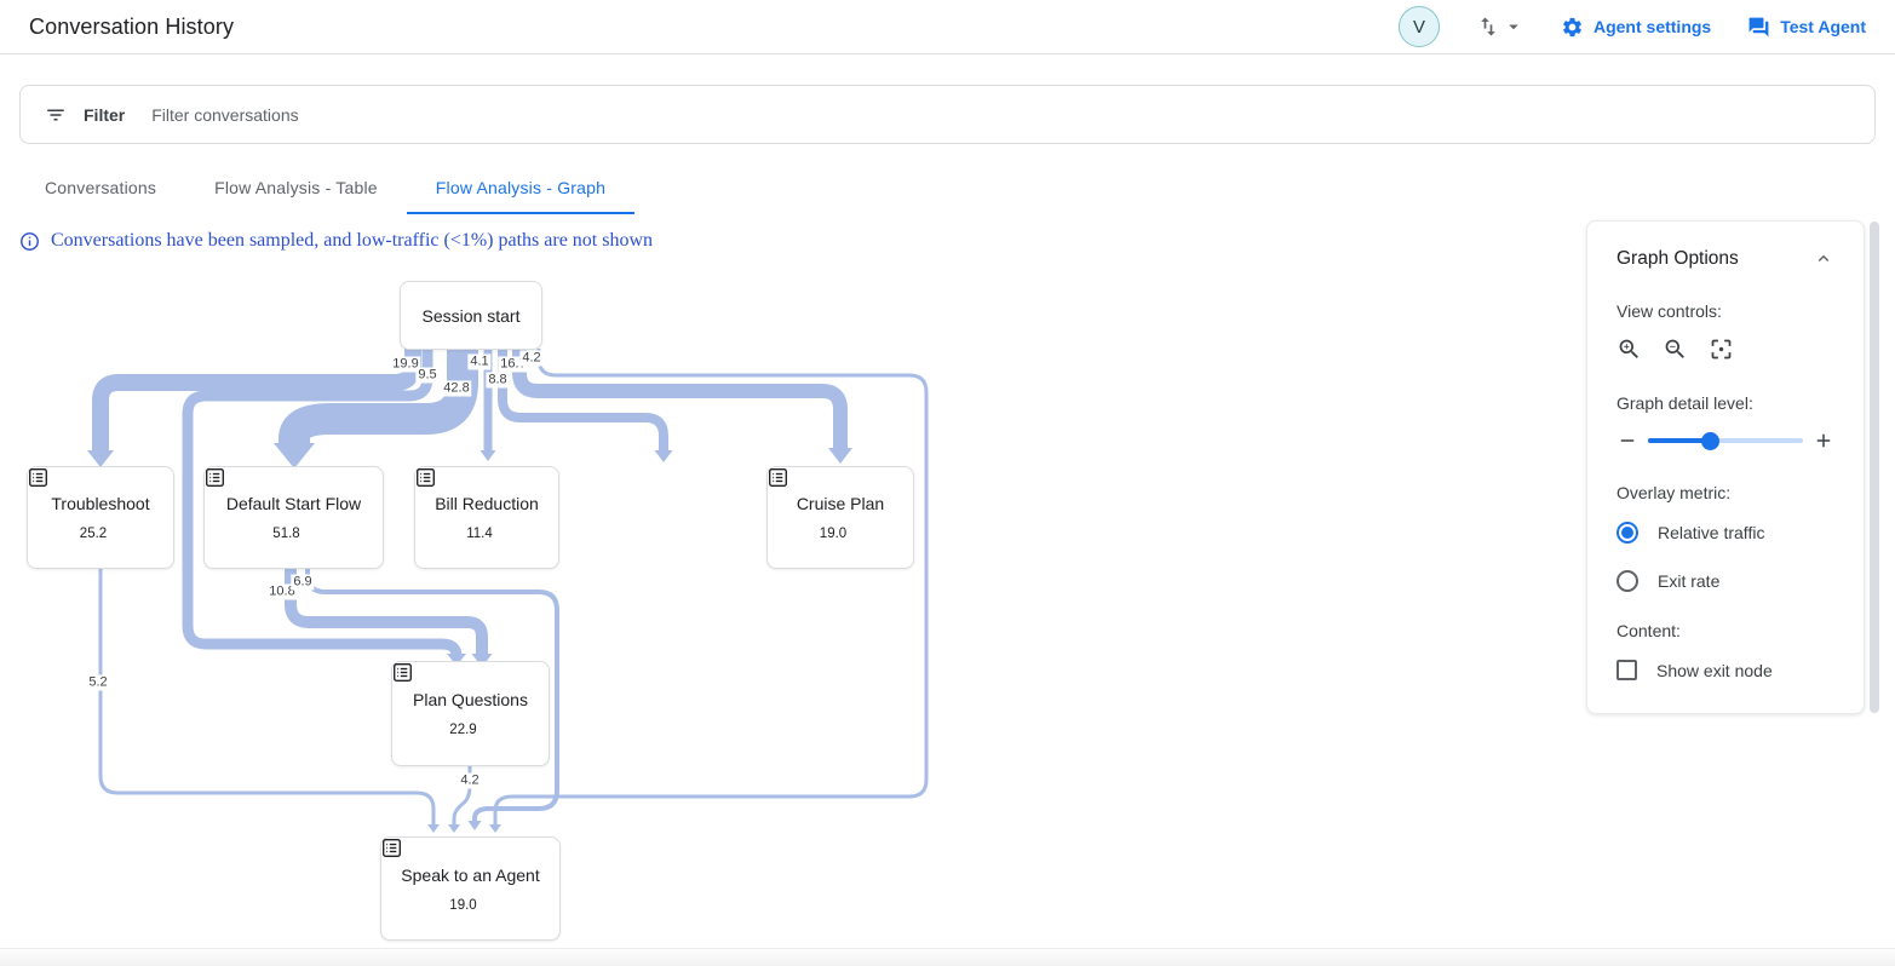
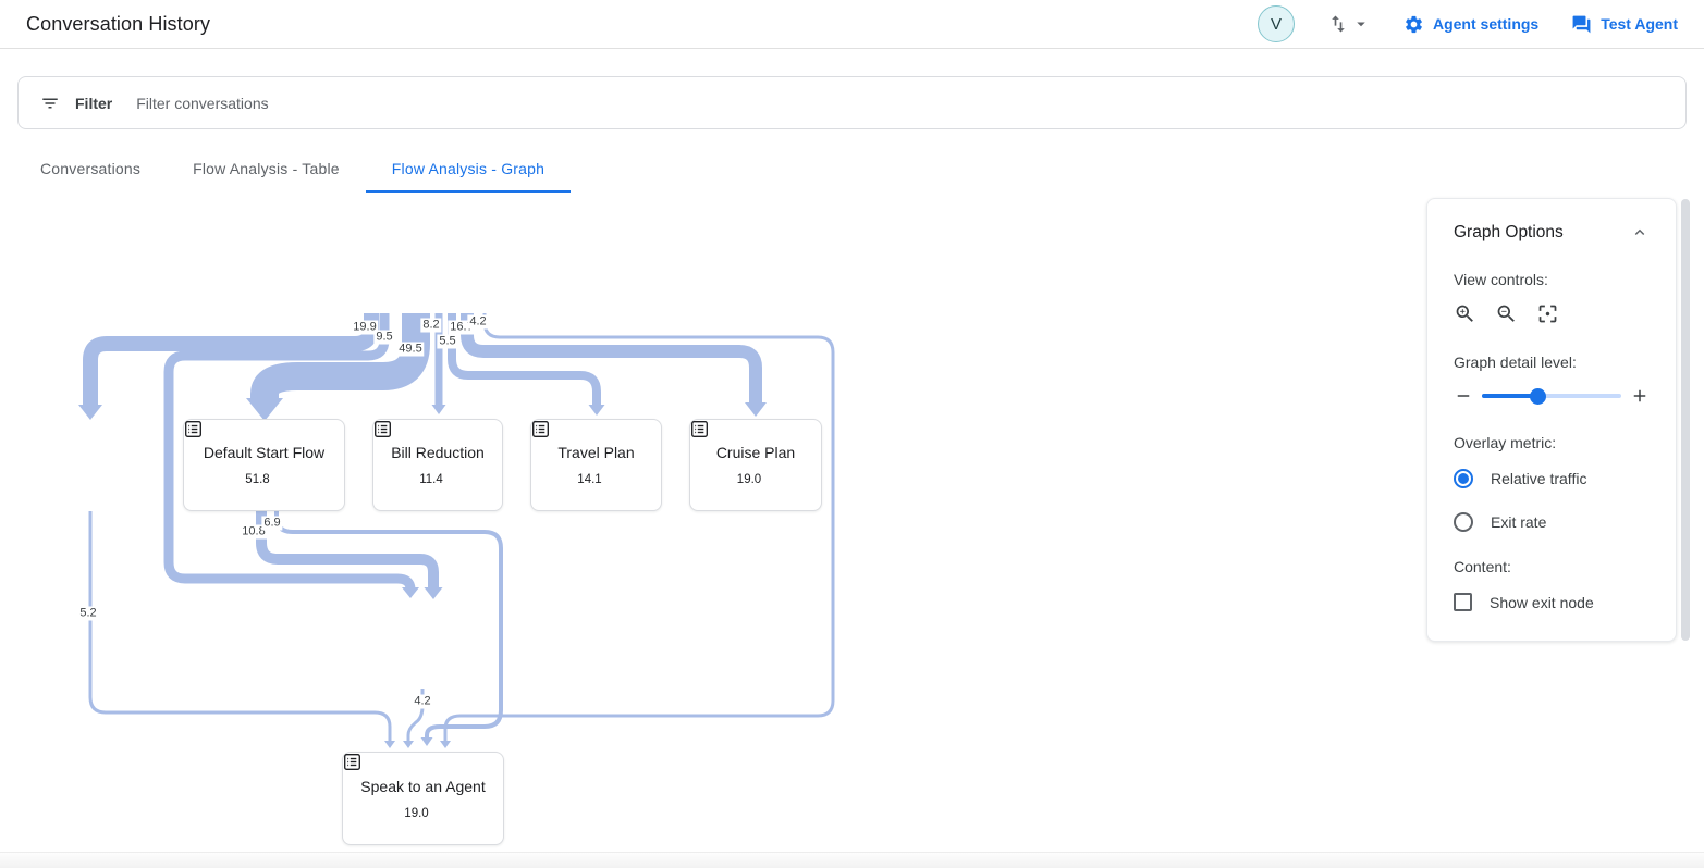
  Conversation History
  V
  Agent settings
  Test Agent
  Filter
  Filter conversations
  Conversations
  Flow Analysis - Table
  Flow Analysis - Graph
- Conversations have been sampled, and low-traffic (<1%) paths are not shown
  19.9
  9.5
- 42.8
+ 49.5
- 4.1
+ 8.2
- 8.8
+ 5.5
  16.
  4.2
  5.2
  10.8
  6.9
  4.2
- Session start
- Troubleshoot
- 25.2
  Default Start Flow
  51.8
  Bill Reduction
  11.4
+ Travel Plan
+ 14.1
  Cruise Plan
  19.0
- Plan Questions
- 22.9
  Speak to an Agent
  19.0
  Graph Options
  View controls:
  Graph detail level:
  Overlay metric:
  Relative traffic
  Exit rate
  Content:
  Show exit node
